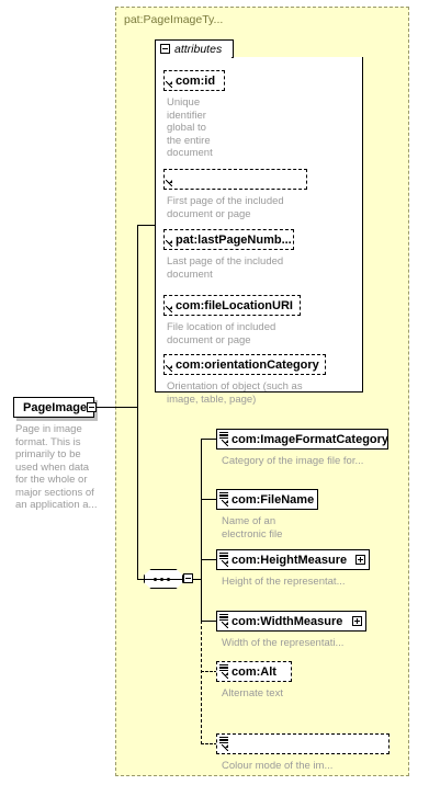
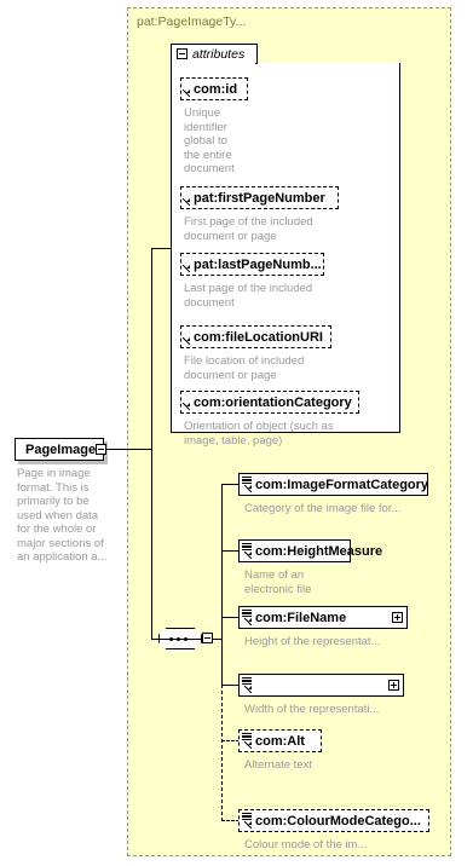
  pat:PageImageTy...
  PageImage
  Page in image format. This is primarily to be used when data for the whole or major sections of an application a...
  attributes
  com:id
  Unique identifier global to the entire document
+ pat:firstPageNumber
  First page of the included document or page
  pat:lastPageNumb...
  Last page of the included document
  com:fileLocationURI
  File location of included document or page
  com:orientationCategory
  Orientation of object (such as image, table, page)
  com:ImageFormatCategory
  Category of the image file for...
- com:FileName
+ com:HeightMeasure
  Name of an electronic file
- com:HeightMeasure
+ com:FileName
  Height of the representat...
- com:WidthMeasure
  Width of the representati...
  com:Alt
  Alternate text
+ com:ColourModeCatego...
  Colour mode of the im...
